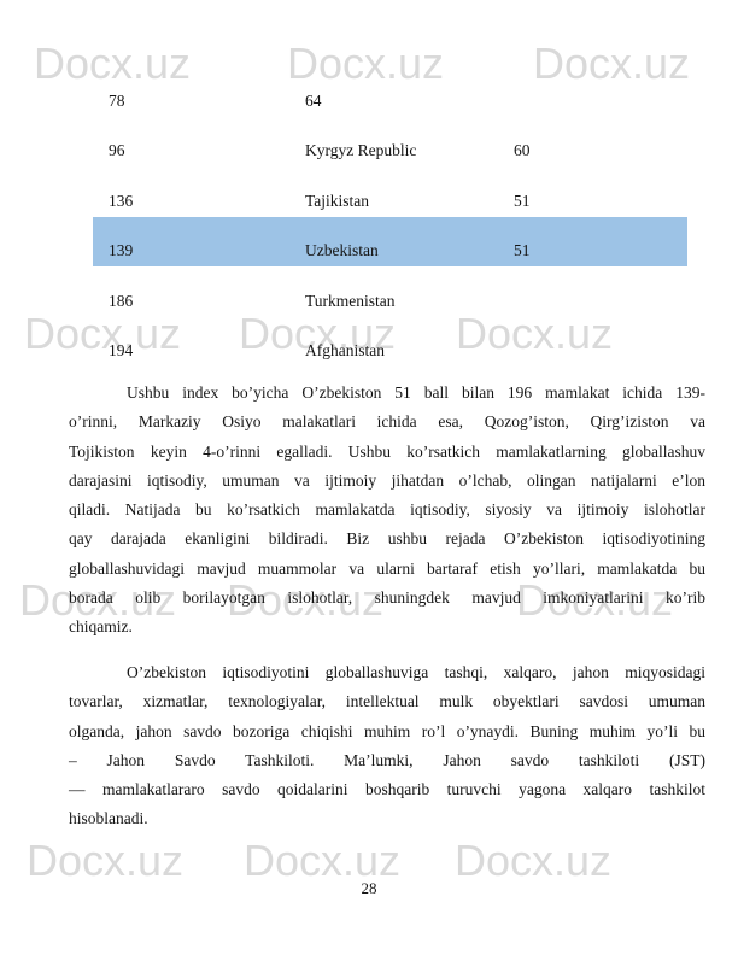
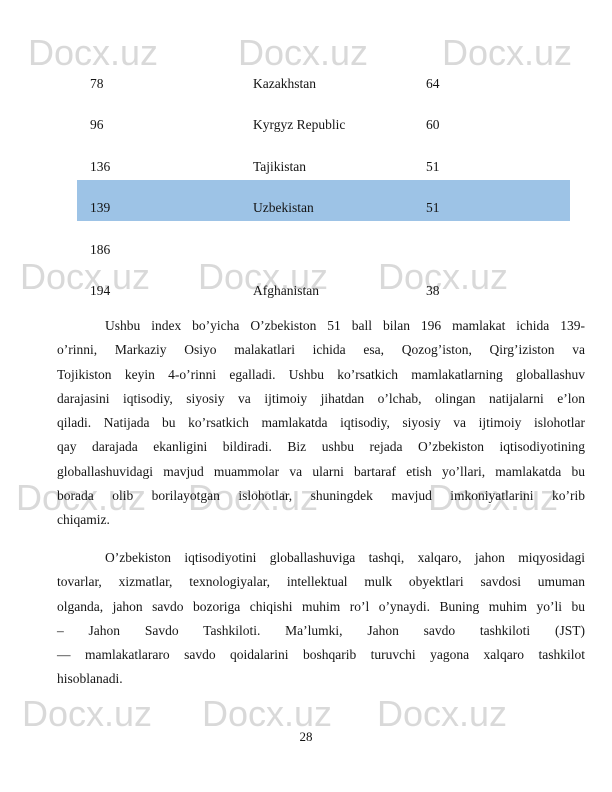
  Docx.uz
  Docx.uz
  Docx.uz
  Docx.uz
  Docx.uz
  Docx.uz
  Docx.uz
  Docx.uz
  Docx.uz
  Docx.uz
  Docx.uz
  Docx.uz
  78
+ Kazakhstan
  64
  96
  Kyrgyz Republic
  60
  136
  Tajikistan
  51
  139
  Uzbekistan
  51
  186
- Turkmenistan
  194
  Afghanistan
+ 38
  Ushbu index bo’yicha O’zbekiston 51 ball bilan 196 mamlakat ichida 139-
  o’rinni, Markaziy Osiyo malakatlari ichida esa, Qozog’iston, Qirg’iziston va
  Tojikiston keyin 4-o’rinni egalladi. Ushbu ko’rsatkich mamlakatlarning globallashuv
- darajasini iqtisodiy, umuman va ijtimoiy jihatdan o’lchab, olingan natijalarni e’lon
+ darajasini iqtisodiy, siyosiy va ijtimoiy jihatdan o’lchab, olingan natijalarni e’lon
  qiladi. Natijada bu ko’rsatkich mamlakatda iqtisodiy, siyosiy va ijtimoiy islohotlar
  qay darajada ekanligini bildiradi. Biz ushbu rejada O’zbekiston iqtisodiyotining
  globallashuvidagi mavjud muammolar va ularni bartaraf etish yo’llari, mamlakatda bu
  borada olib borilayotgan islohotlar, shuningdek mavjud imkoniyatlarini ko’rib
  chiqamiz.
  O’zbekiston iqtisodiyotini globallashuviga tashqi, xalqaro, jahon miqyosidagi
  tovarlar, xizmatlar, texnologiyalar, intellektual mulk obyektlari savdosi umuman
  olganda, jahon savdo bozoriga chiqishi muhim ro’l o’ynaydi. Buning muhim yo’li bu
  – Jahon Savdo Tashkiloti. Ma’lumki, Jahon savdo tashkiloti (JST)
  — mamlakatlararo savdo qoidalarini boshqarib turuvchi yagona xalqaro tashkilot
  hisoblanadi.
  28
